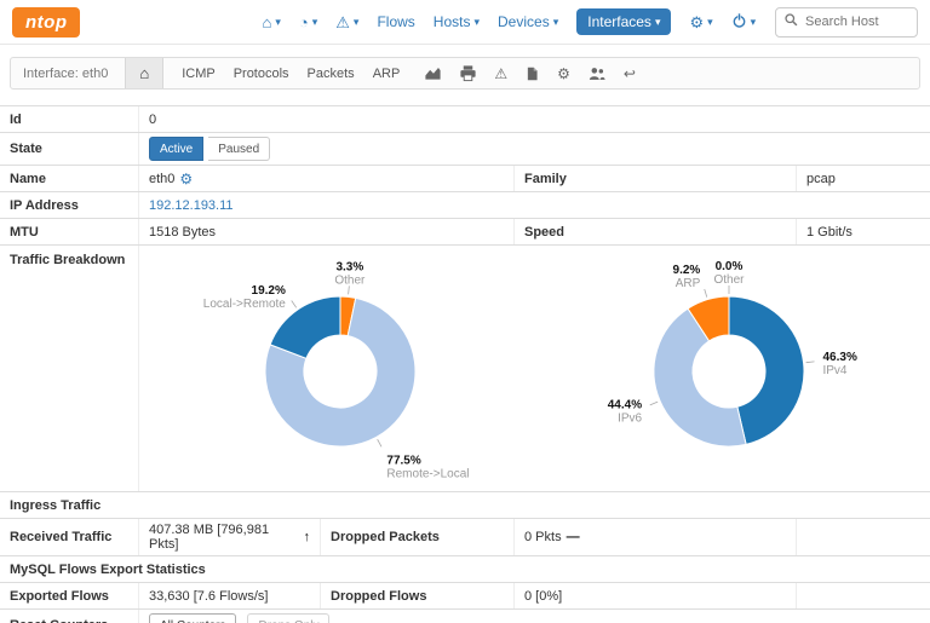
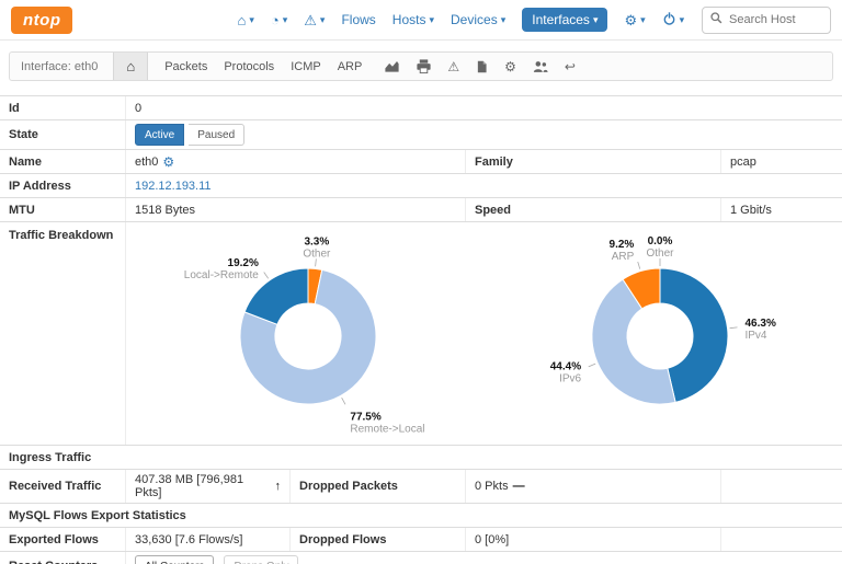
  ntop
  ⌂
  ▾
  ◔
  ▾
  ⚠
  ▾
  Flows
  Hosts
  ▾
  Devices
  ▾
  Interfaces
  ▾
  ⚙
  ▾
  ▾
  Search Host
  Interface: eth0
  ⌂
- ICMP
+ Packets
  Protocols
- Packets
+ ICMP
  ARP
  ⚠
  ⚙
  ↩
  Id
  0
  State
  Active
  Paused
  Name
  eth0
  ⚙
  Family
  pcap
  IP Address
  192.12.193.11
  MTU
  1518 Bytes
  Speed
  1 Gbit/s
  Traffic Breakdown
  3.3%
  Other
  77.5%
  Remote->Local
  19.2%
  Local->Remote
  0.0%
  Other
  46.3%
  IPv4
  44.4%
  IPv6
  9.2%
  ARP
  Ingress Traffic
  Received Traffic
  407.38 MB [796,981 Pkts]
  ↑
  Dropped Packets
  0 Pkts
  —
  MySQL Flows Export Statistics
  Exported Flows
  33,630 [7.6 Flows/s]
  Dropped Flows
  0 [0%]
